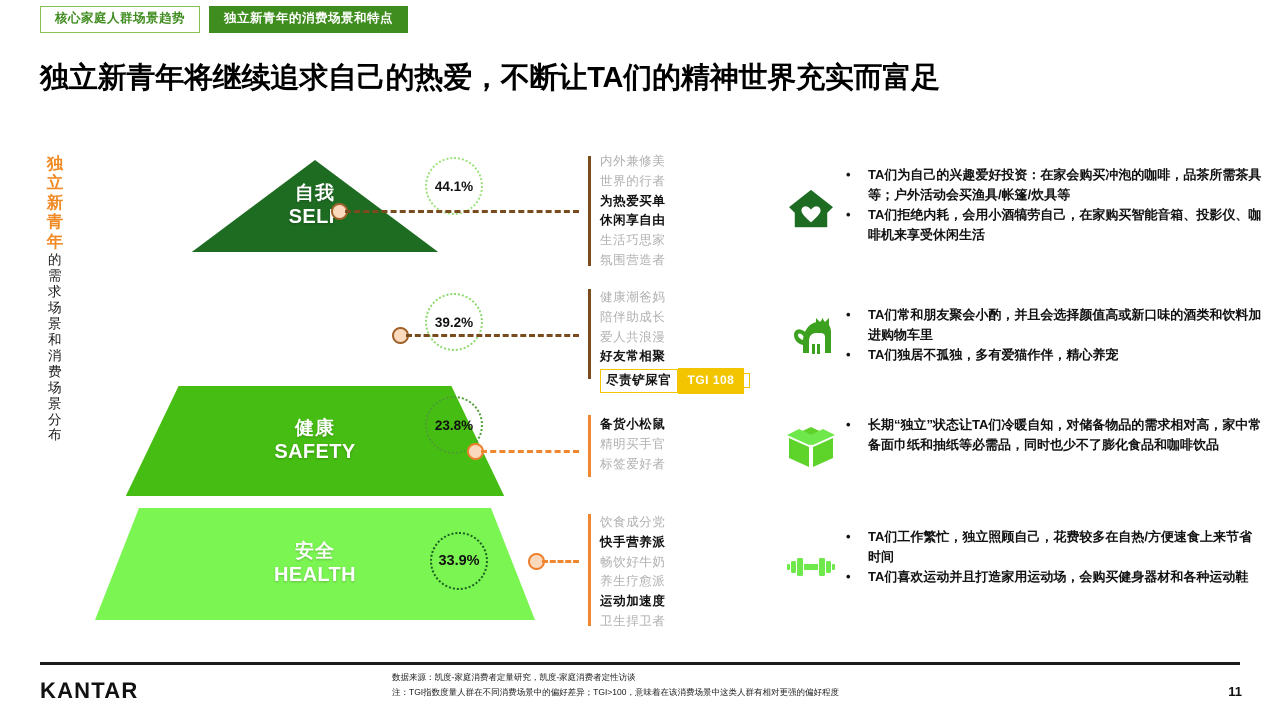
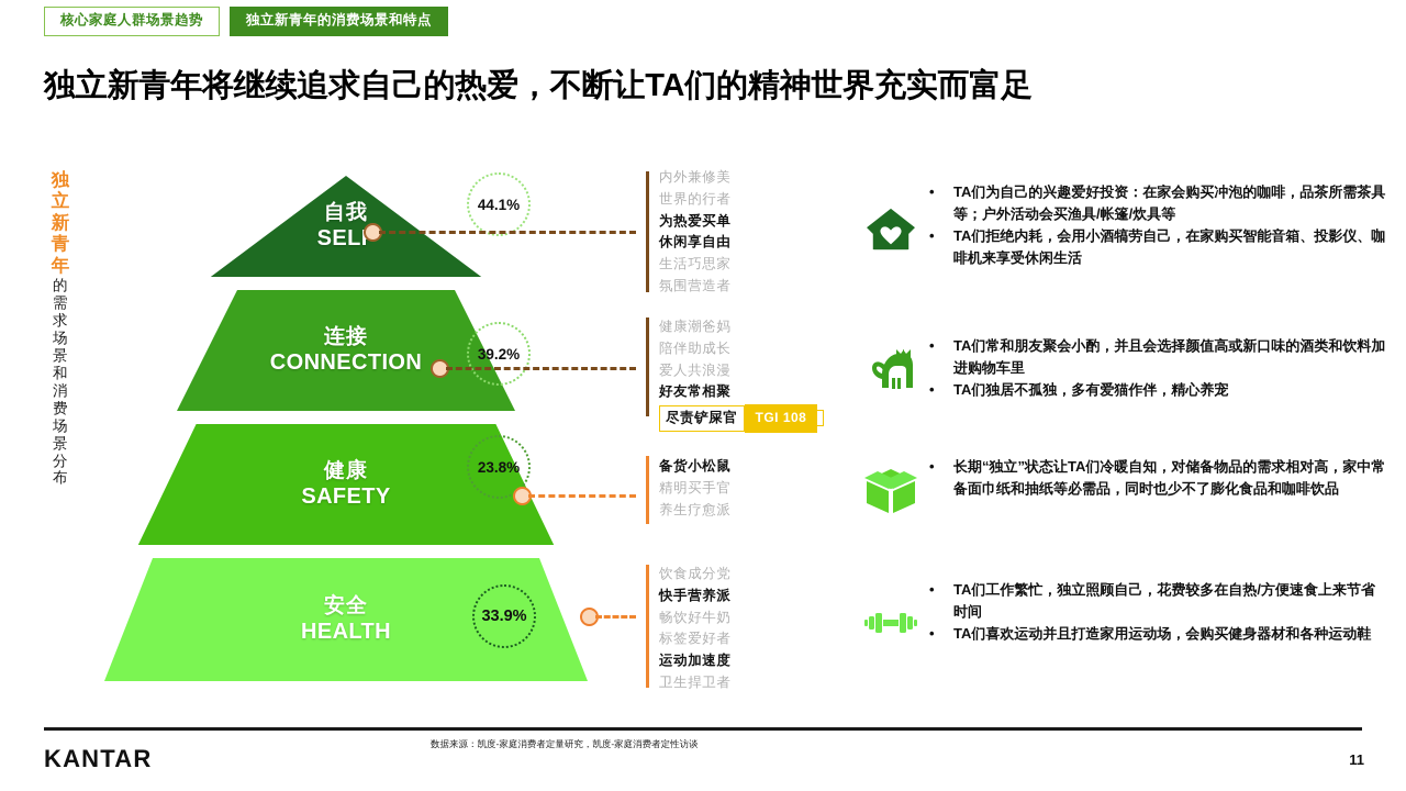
  核心家庭人群场景趋势
  独立新青年的消费场景和特点
  独立新青年将继续追求自己的热爱，不断让TA们的精神世界充实而富足
  独
  立
  新
  青
  年
  的
  需
  求
  场
  景
  和
  消
  费
  场
  景
  分
  布
  自我
  SEL
+ 连接
+ CONNECTION
  健康
  SAFETY
  安全
  HEALTH
  44.1%
  39.2%
  23.8%
  33.9%
  内外兼修美
  世界的行者
  为热爱买单
  休闲享自由
  生活巧思家
  氛围营造者
  健康潮爸妈
  陪伴助成长
  爱人共浪漫
  好友常相聚
  尽责铲屎官
  TGI 108
  备货小松鼠
  精明买手官
- 标签爱好者
+ 养生疗愈派
  饮食成分党
  快手营养派
  畅饮好牛奶
- 养生疗愈派
+ 标签爱好者
  运动加速度
  卫生捍卫者
  •
  TA们为自己的兴趣爱好投资：在家会购买冲泡的咖啡，品茶所需茶具等；户外活动会买渔具/帐篷/炊具等
  •
  TA们拒绝内耗，会用小酒犒劳自己，在家购买智能音箱、投影仪、咖啡机来享受休闲生活
  •
  TA们常和朋友聚会小酌，并且会选择颜值高或新口味的酒类和饮料加进购物车里
  •
  TA们独居不孤独，多有爱猫作伴，精心养宠
  •
  长期“独立”状态让TA们冷暖自知，对储备物品的需求相对高，家中常备面巾纸和抽纸等必需品，同时也少不了膨化食品和咖啡饮品
  •
  TA们工作繁忙，独立照顾自己，花费较多在自热/方便速食上来节省时间
  •
  TA们喜欢运动并且打造家用运动场，会购买健身器材和各种运动鞋
  KANTAR
  数据来源：凯度-家庭消费者定量研究，凯度-家庭消费者定性访谈
- 注：TGI指数度量人群在不同消费场景中的偏好差异；TGI>100，意味着在该消费场景中这类人群有相对更强的偏好程度
  11
